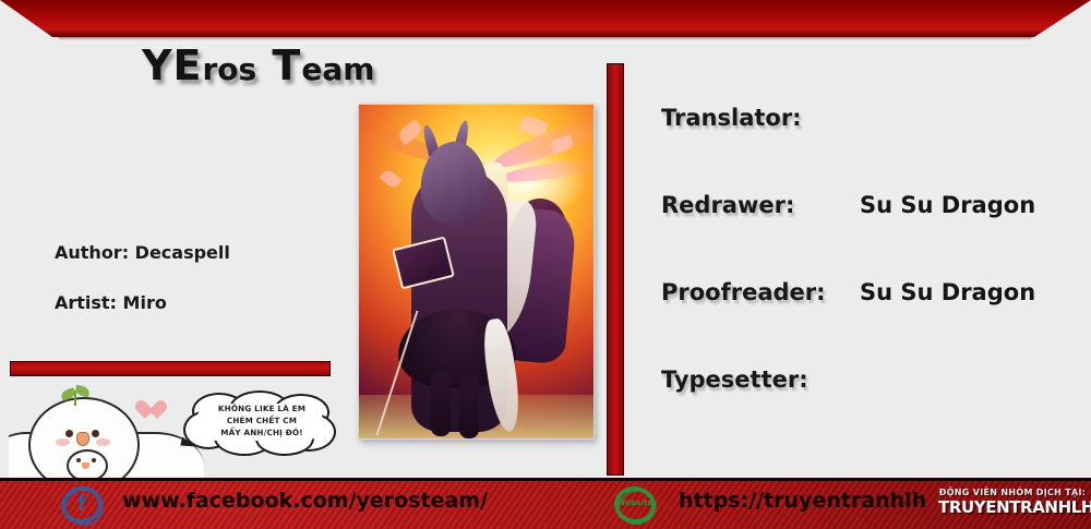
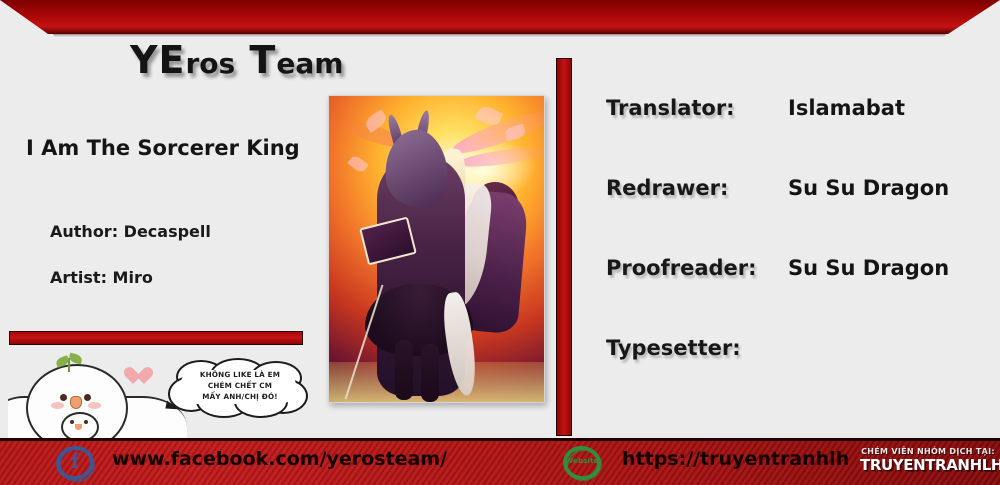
  YEros Team
+ I Am The Sorcerer King
  Author: Decaspell
  Artist: Miro
  KHÔNG LIKE LÀ EM
  CHÉM CHẾT CM
  MẤY ANH/CHỊ ĐÓ!
  Translator:
+ Islamabat
  Redrawer:
  Su Su Dragon
  Proofreader:
  Su Su Dragon
  Typesetter:
  f
  www.facebook.com/yerosteam/
  Website
  https://truyentranhlh
- ĐỘNG VIÊN NHÓM DỊCH TẠI:
+ CHÉM VIÊN NHÓM DỊCH TẠI:
  TRUYENTRANHLH
